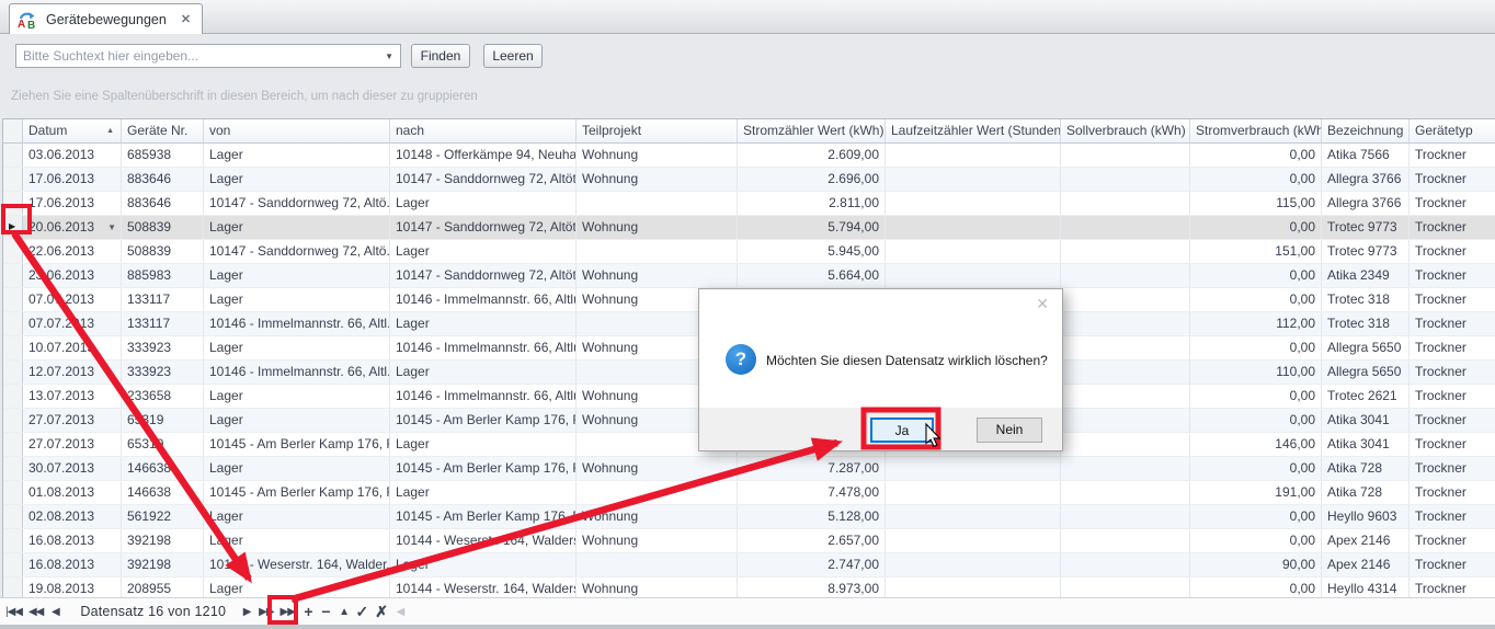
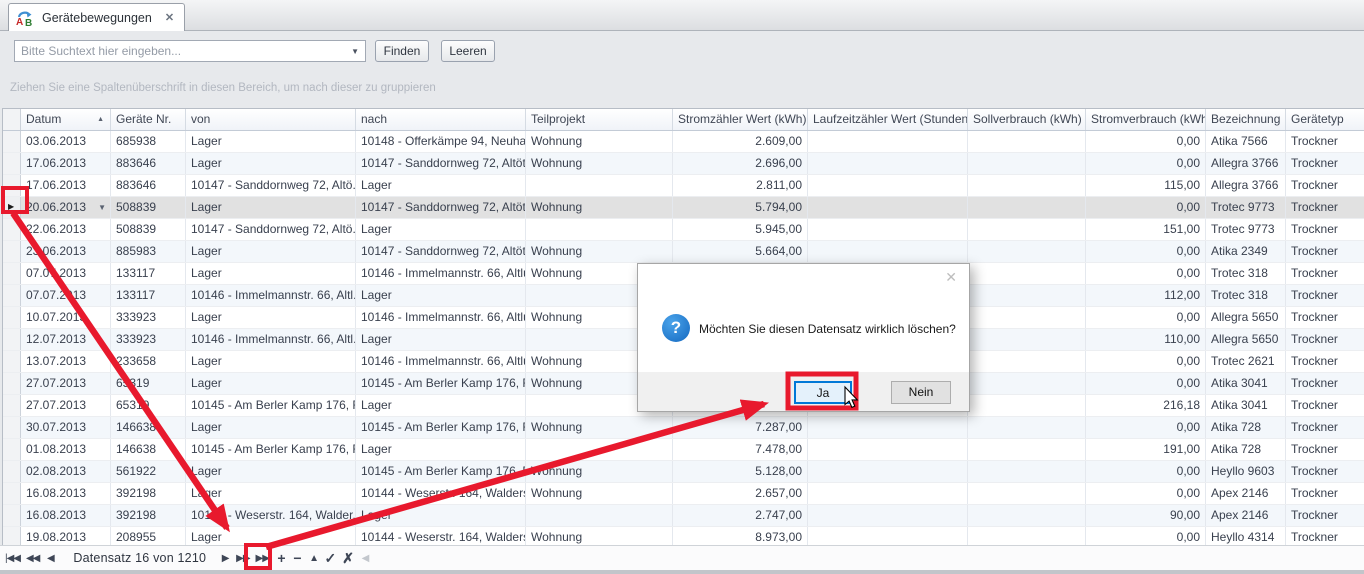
  A
  B
  Gerätebewegungen
  ✕
  Bitte Suchtext hier eingeben...
  ▼
  Finden
  Leeren
  Ziehen Sie eine Spaltenüberschrift in diesen Bereich, um nach dieser zu gruppieren
  Datum
  Geräte Nr.
  von
  nach
  Teilprojekt
  Stromzähler Wert (kWh)
  Laufzeitzähler Wert (Stunden
  Sollverbrauch (kWh)
  Stromverbrauch (kWh
  Bezeichnung
  Gerätetyp
  03.06.2013
  685938
  Lager
  10148 - Offerkämpe 94, Neuha
  Wohnung
  2.609,00
  0,00
  Atika 7566
  Trockner
  17.06.2013
  883646
  Lager
  10147 - Sanddornweg 72, Altöt
  Wohnung
  2.696,00
  0,00
  Allegra 3766
  Trockner
  17.06.2013
  883646
  10147 - Sanddornweg 72, Altö.
  Lager
  2.811,00
  115,00
  Allegra 3766
  Trockner
  ▶
  20.06.2013
  ▼
  508839
  Lager
  10147 - Sanddornweg 72, Altöt
  Wohnung
  5.794,00
  0,00
  Trotec 9773
  Trockner
  22.06.2013
  508839
  10147 - Sanddornweg 72, Altö.
  Lager
  5.945,00
  151,00
  Trotec 9773
  Trockner
  206.2013
  885983
  Lager
  10147 - Sanddornweg 72, Altöt
  Wohnung
  5.664,00
  0,00
  Atika 2349
  Trockner
  07.0.2013
  133117
  Lager
  10146 - Immelmannstr. 66, Altl
  Wohnung
  0,00
  Trotec 318
  Trockner
  07.07.213
  133117
  10146 - Immelmannstr. 66, Altl.
  Lager
  112,00
  Trotec 318
  Trockner
  10.07.201
  333923
  Lager
  10146 - Immelmannstr. 66, Altl
  Wohnung
  0,00
  Allegra 5650
  Trockner
  12.07.2013
  333923
  10146 - Immelmannstr. 66, Altl.
  Lager
  110,00
  Allegra 5650
  Trockner
  13.07.2013
  233658
  Lager
  10146 - Immelmannstr. 66, Altl
  Wohnung
  0,00
  Trotec 2621
  Trockner
  27.07.2013
  6319
  Lager
  10145 - Am Berler Kamp 176,
  Wohnung
  0,00
  Atika 3041
  Trockner
  27.07.2013
  6531
  10145 - Am Berler Kamp 176,
  Lager
- 146,00
+ 216,18
  Atika 3041
  Trockner
  30.07.2013
  146638
  Lager
  10145 - Am Berler Kamp 176,
  Wohnung
  7.287,00
  0,00
  Atika 728
  Trockner
  01.08.2013
  146638
  10145 - Am Berler Kamp 176,
  Lager
  7.478,00
  191,00
  Atika 728
  Trockner
  02.08.2013
  561922
  Lager
  10145 - Am Berler Kamp 176,
  ohnung
  5.128,00
  0,00
  Heyllo 9603
  Trockner
  16.08.2013
  392198
  Lger
  Wohnung
  2.657,00
  0,00
  Apex 2146
  Trockner
  16.08.2013
  392198
  101 - Weserstr. 164, Walder.
  2.747,00
  90,00
  Apex 2146
  Trockner
  19.08.2013
  208955
  Lager
  10144 - Weserstr. 164, Walder
  Wohnung
  8.973,00
  0,00
  Heyllo 4314
  Trockner
  |◀◀
  ◀◀
  ◀
  Datensatz 16 von 1210
  ▶
  +
  −
  ▲
  ✓
  ✗
  ◀
  ✕
  ?
  Möchten Sie diesen Datensatz wirklich löschen?
  Ja
  Nein
